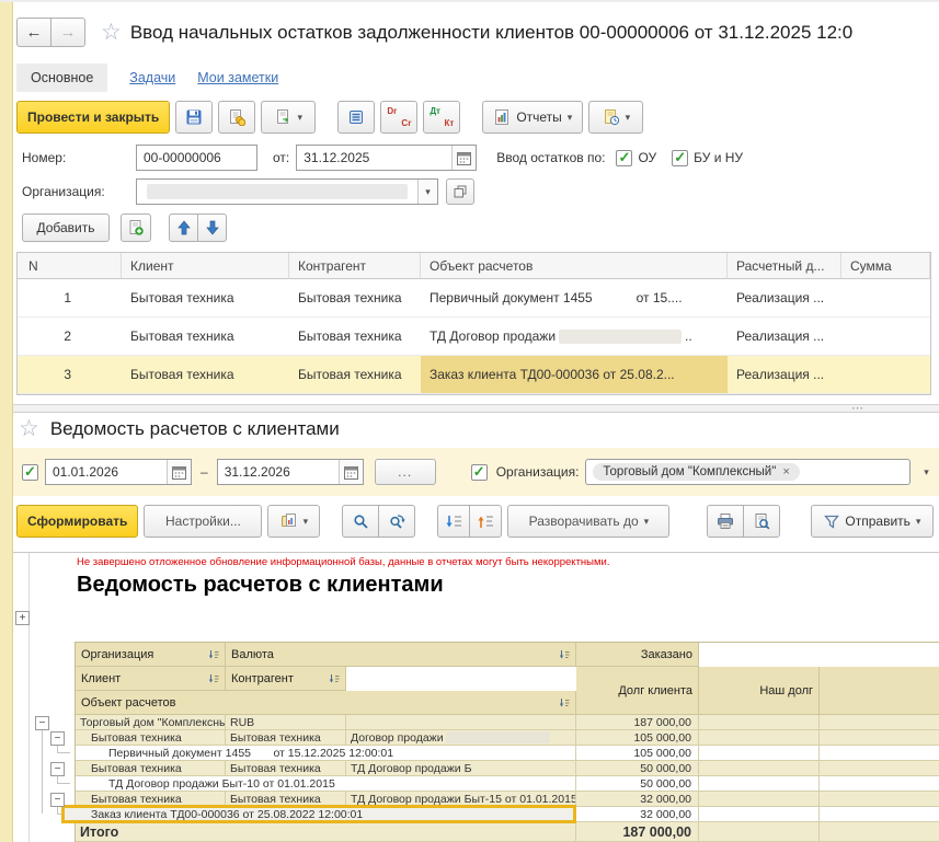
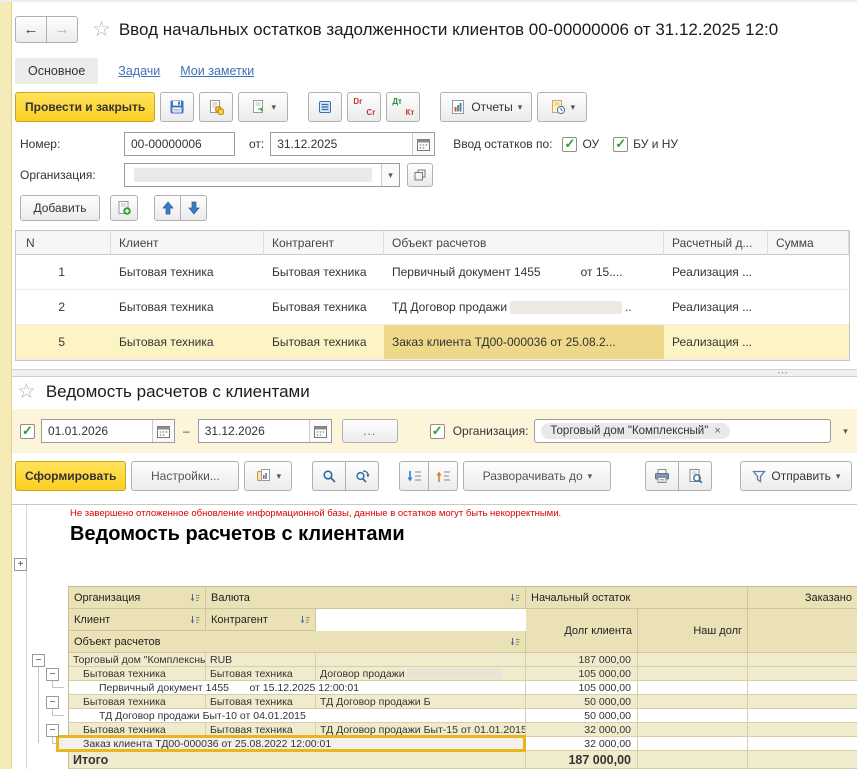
  ←
  →
  ☆
  Ввод начальных остатков задолженности клиентов 00-00000006 от 31.12.2025 12:0
  Основное
  Задачи
  Мои заметки
  Провести и закрыть
  ▾
  Dr
  Cr
  Дт
  Кт
  Отчеты
  ▾
  ▾
  Номер:
  00-00000006
  от:
  31.12.2025
  Ввод остатков по:
  ✓
  ОУ
  ✓
  БУ и НУ
  Организация:
  ▾
  Добавить
  N
  Клиент
  Контрагент
  Объект расчетов
  Расчетный д...
  Сумма
  1
  Бытовая техника
  Бытовая техника
  Первичный документ 1455 от 15....
  Реализация ...
  2
  Бытовая техника
  Бытовая техника
  ТД Договор продажи
  ..
  Реализация ...
- 3
+ 5
  Бытовая техника
  Бытовая техника
  Заказ клиента ТД00-000036 от 25.08.2...
  Реализация ...
  ⋯
  ☆
  Ведомость расчетов с клиентами
  ✓
  01.01.2026
  –
  31.12.2026
  ...
  ✓
  Организация:
  Торговый дом "Комплексный"
  ×
  ▾
  Сформировать
  Настройки...
  ▾
  Разворачивать до
  ▾
  Отправить
  ▾
- Не завершено отложенное обновление информационной базы, данные в отчетах могут быть некорректными.
+ Не завершено отложенное обновление информационной базы, данные в остатков могут быть некорректными.
  Ведомость расчетов с клиентами
  +
  −
  −
  −
  −
  Организация
  Валюта
+ Начальный остаток
  Заказано
  Клиент
  Контрагент
  Долг клиента
  Наш долг
  Объект расчетов
  Торговый дом "Комплексны
  RUB
  187 000,00
  Бытовая техника
  Бытовая техника
  Договор продажи
  105 000,00
  Первичный документ 1455 от 15.12.2025 12:00:01
  105 000,00
  Бытовая техника
  Бытовая техника
  ТД Договор продажи Б
  50 000,00
- ТД Договор продажи Быт-10 от 01.01.2015
+ ТД Договор продажи Быт-10 от 04.01.2015
  50 000,00
  Бытовая техника
  Бытовая техника
  ТД Договор продажи Быт-15 от 01.01.2015
  32 000,00
  32 000,00
  Итого
  187 000,00
  Заказ клиента ТД00-000036 от 25.08.2022 12:00:01
